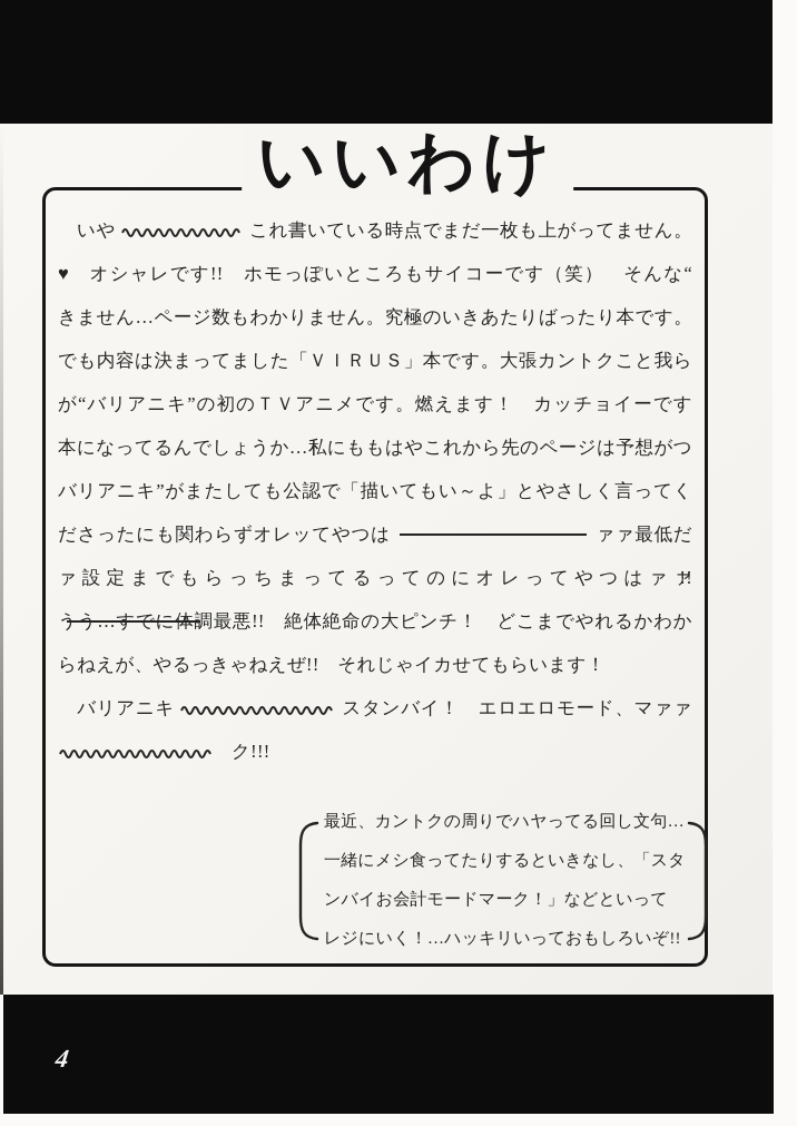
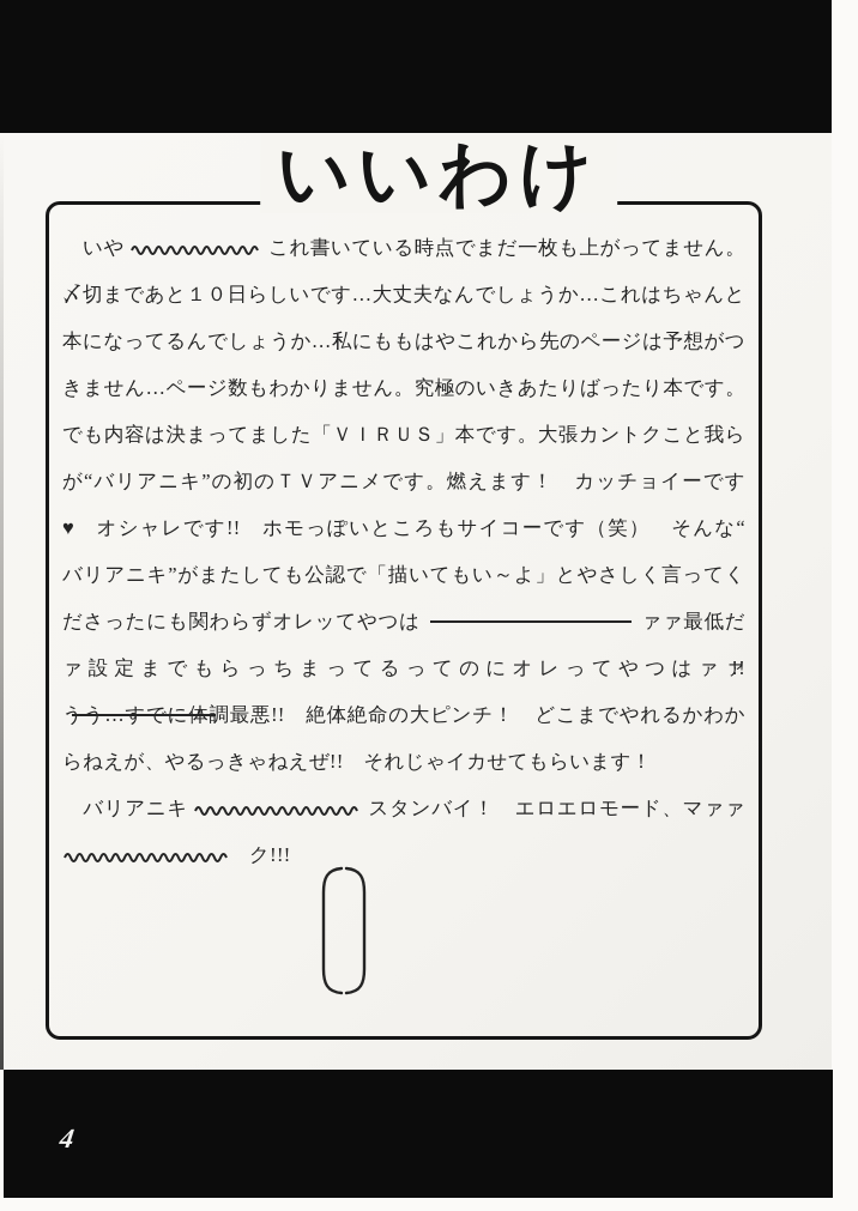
  いいわけ
  いや これ書いている時点でまだ一枚も上がってません。
+ 〆切まであと１０日らしいです…大丈夫なんでしょうか…これはちゃんと
- ♥ オシャレです!! ホモっぽいところもサイコーです（笑） そんな“
+ 本になってるんでしょうか…私にももはやこれから先のページは予想がつ
  きません…ページ数もわかりません。究極のいきあたりばったり本です。
  でも内容は決まってました「ＶＩＲＵＳ」本です。大張カントクこと我ら
  が“バリアニキ”の初のＴＶアニメです。燃えます！ カッチョイーです
- 本になってるんでしょうか…私にももはやこれから先のページは予想がつ
+ ♥ オシャレです!! ホモっぽいところもサイコーです（笑） そんな“
  バリアニキ”がまたしても公認で「描いてもい～よ」とやさしく言ってく
  ださったにも関わらずオレッてやつは ァァ最低だァ!!
  設定までもらっちまってるってのにオレってやつはァァ
  うう…すでに体調最悪!! 絶体絶命の大ピンチ！ どこまでやれるかわか
  らねえが、やるっきゃねえぜ!! それじゃイカせてもらいます！
  バリアニキ スタンバイ！ エロエロモード、マァァ
  ク!!!
- 最近、カントクの周りでハヤってる回し文句…
- 一緒にメシ食ってたりするといきなし、「スタ
- ンバイお会計モードマーク！」などといって
- レジにいく！…ハッキリいっておもしろいぞ!!
